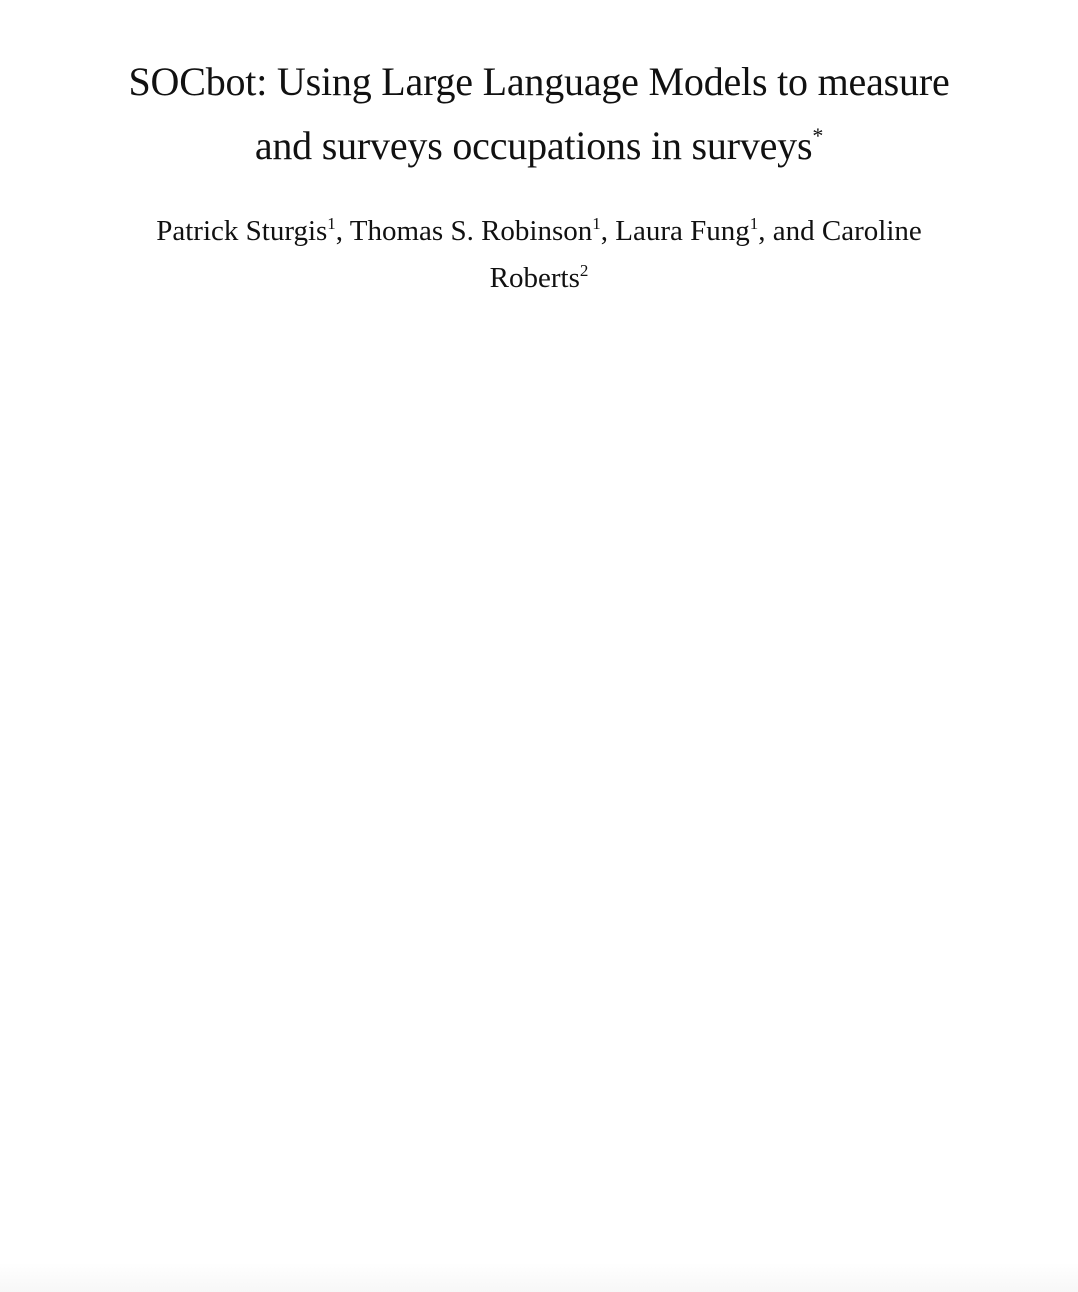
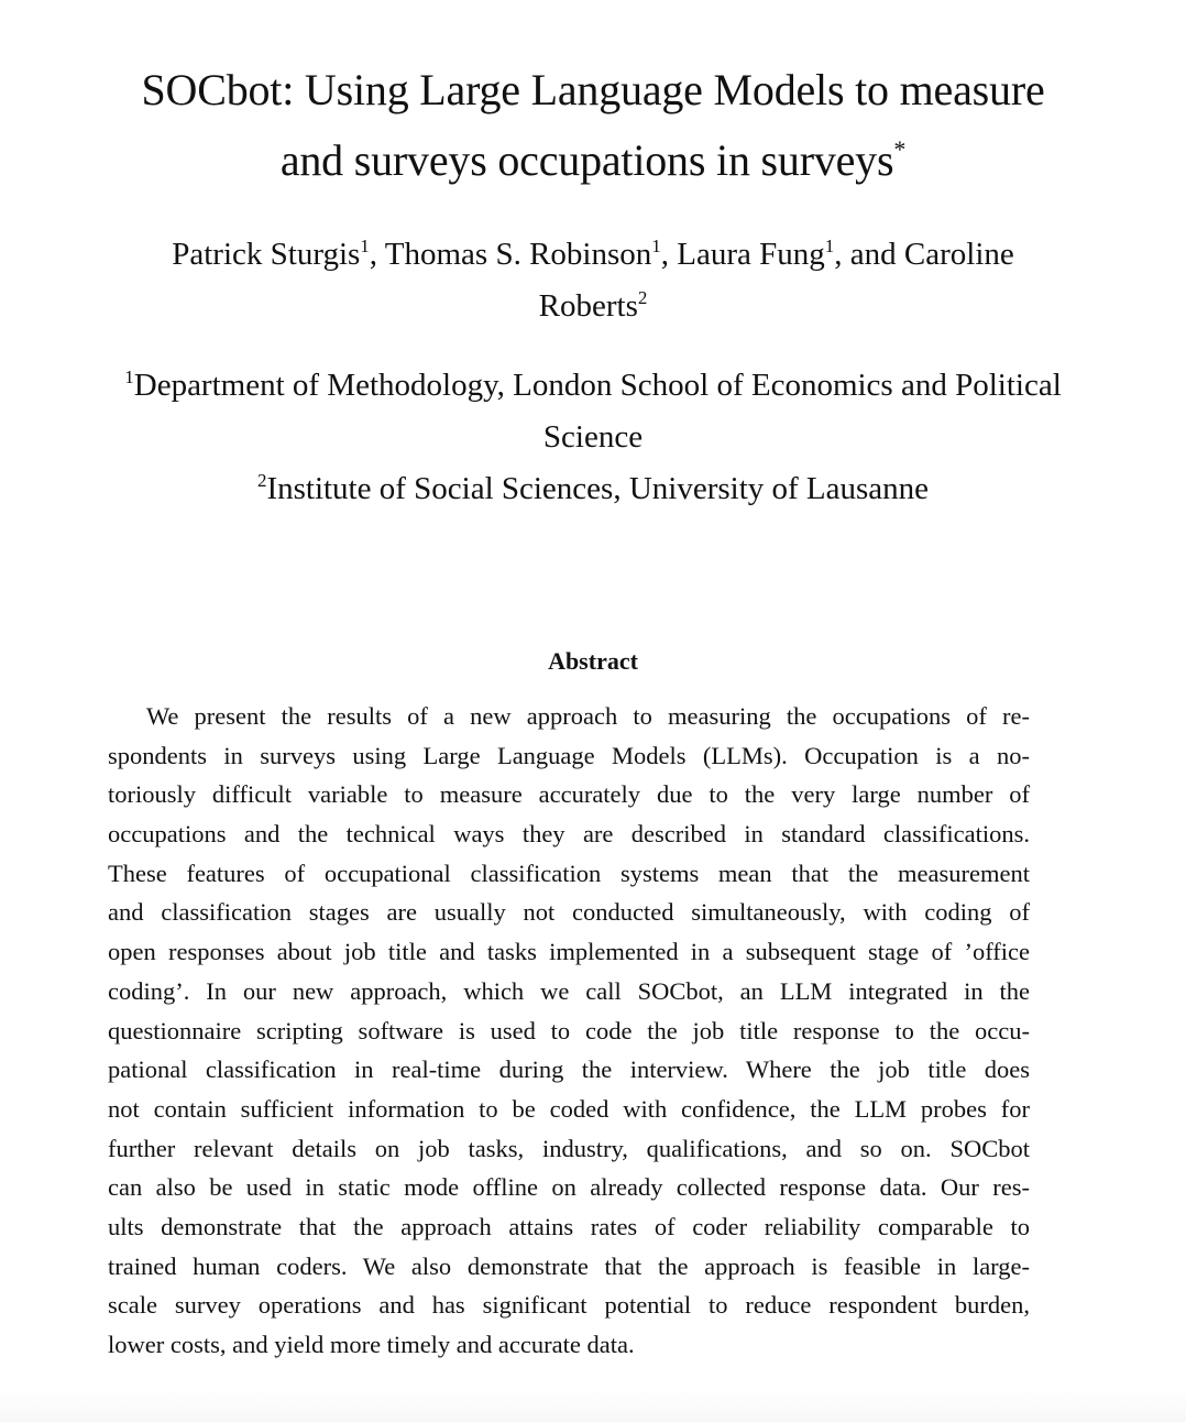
  SOCbot: Using Large Language Models to measure
  and surveys occupations in surveys*
  Patrick Sturgis1, Thomas S. Robinson1, Laura Fung1, and Caroline
  Roberts2
+ 1Department of Methodology, London School of Economics and Political
+ Science
+ 2Institute of Social Sciences, University of Lausanne
+ Abstract
+ We present the results of a new approach to measuring the occupations of re-
+ spondents in surveys using Large Language Models (LLMs). Occupation is a no-
+ toriously difficult variable to measure accurately due to the very large number of
+ occupations and the technical ways they are described in standard classifications.
+ These features of occupational classification systems mean that the measurement
+ and classification stages are usually not conducted simultaneously, with coding of
+ open responses about job title and tasks implemented in a subsequent stage of ’office
+ coding’. In our new approach, which we call SOCbot, an LLM integrated in the
+ questionnaire scripting software is used to code the job title response to the occu-
+ pational classification in real-time during the interview. Where the job title does
+ not contain sufficient information to be coded with confidence, the LLM probes for
+ further relevant details on job tasks, industry, qualifications, and so on. SOCbot
+ can also be used in static mode offline on already collected response data. Our res-
+ ults demonstrate that the approach attains rates of coder reliability comparable to
+ trained human coders. We also demonstrate that the approach is feasible in large-
+ scale survey operations and has significant potential to reduce respondent burden,
+ lower costs, and yield more timely and accurate data.
